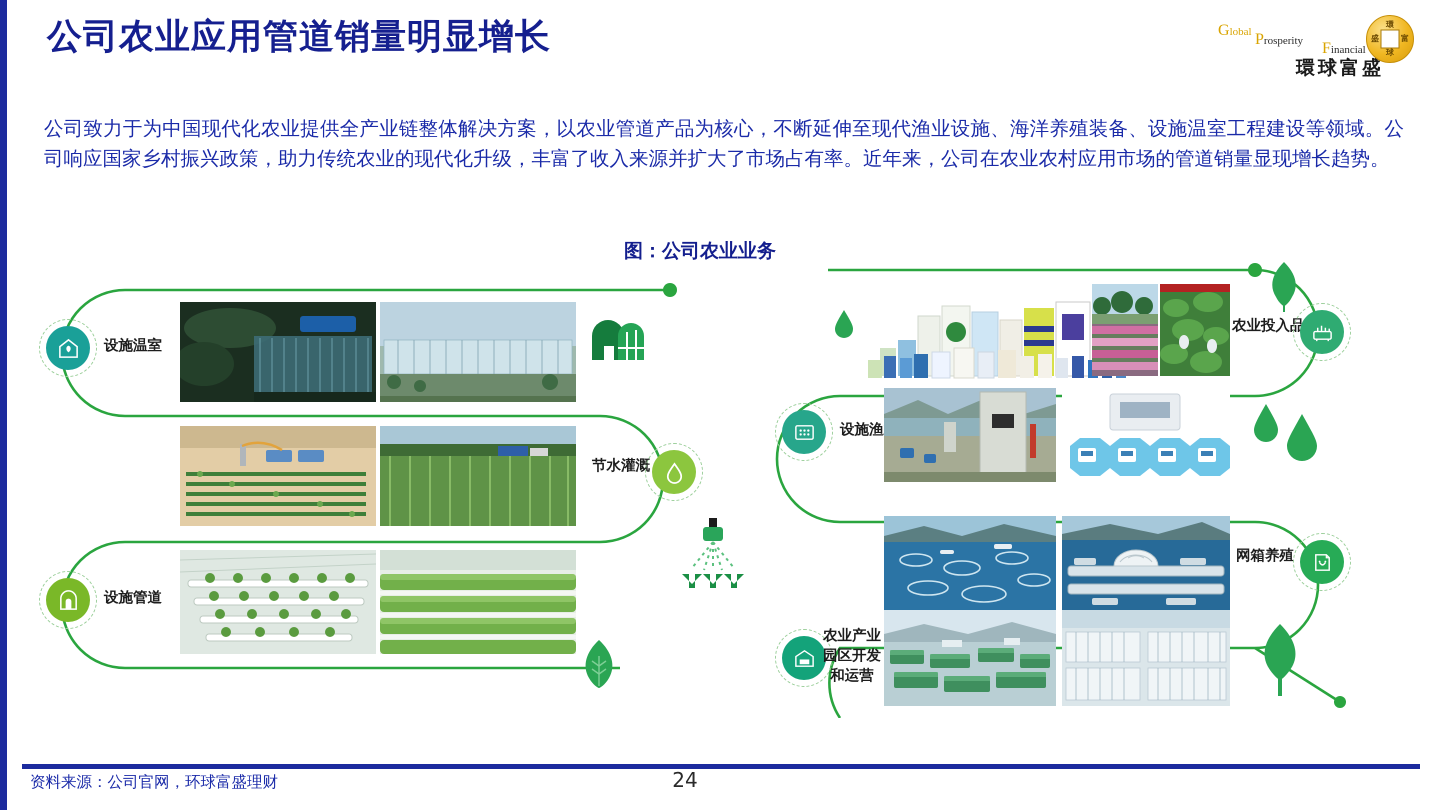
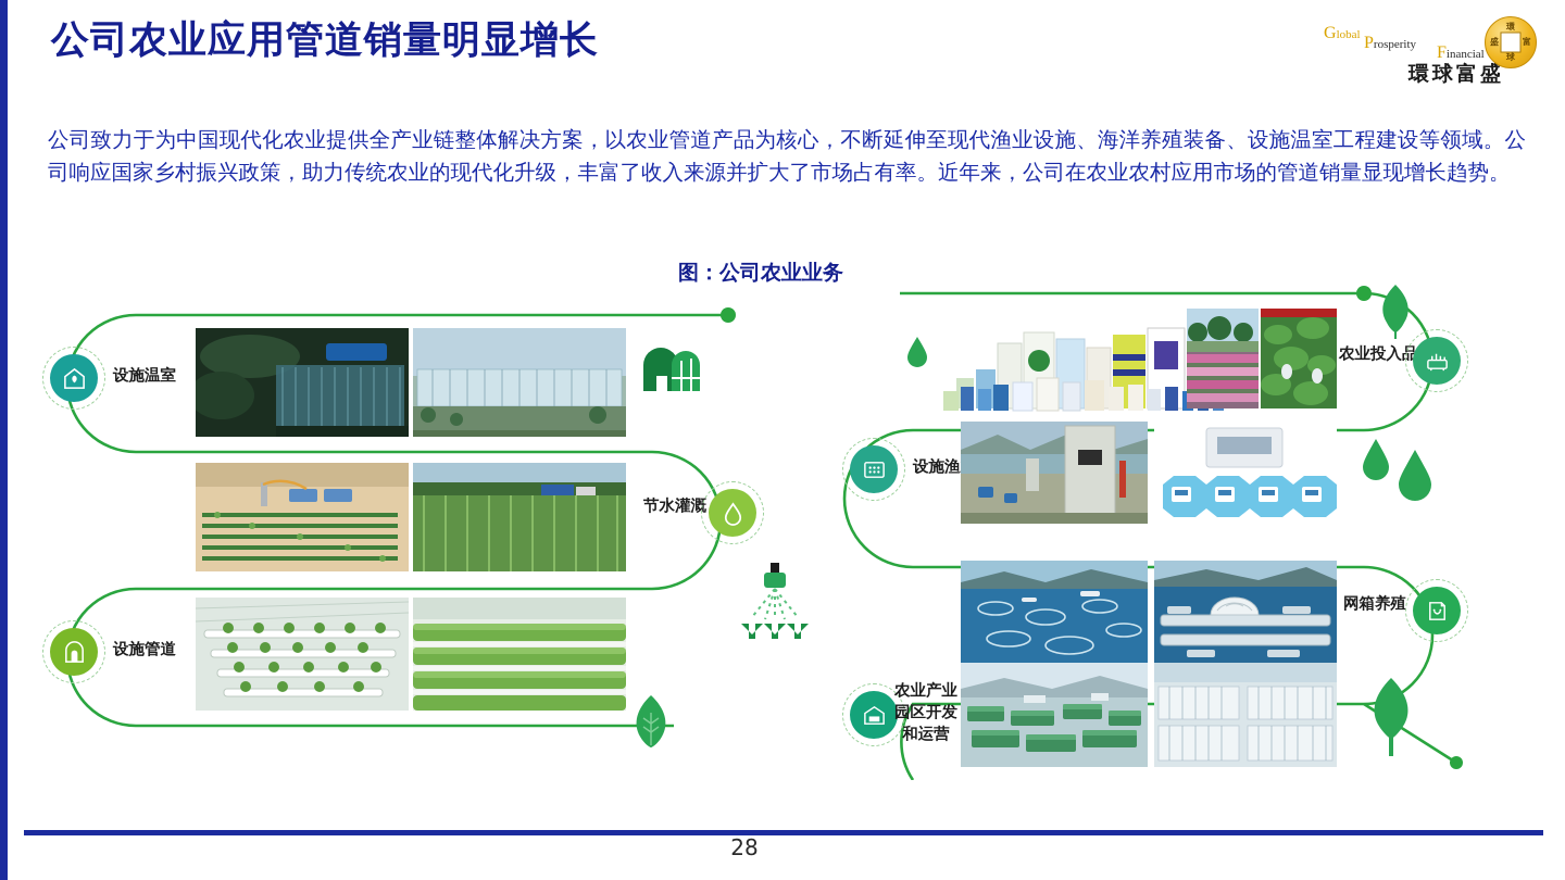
  公司农业应用管道销量明显增长
  Global
  Prosperity
  Financial
  環球富盛
  環
  球
  盛
  富
  公司致力于为中国现代化农业提供全产业链整体解决方案，以农业管道产品为核心，不断延伸至现代渔业设施、海洋养殖装备、设施温室工程建设等领域。公司响应国家乡村振兴政策，助力传统农业的现代化升级，丰富了收入来源并扩大了市场占有率。近年来，公司在农业农村应用市场的管道销量显现增长趋势。
  图：公司农业业务
  设施温室
  节水灌溉
  设施管道
  农业投入
  设施渔
  网箱养殖
  农业产业
  园区开发
  和运营
- 资料来源：公司官网，环球富盛理财
- 24
+ 28
